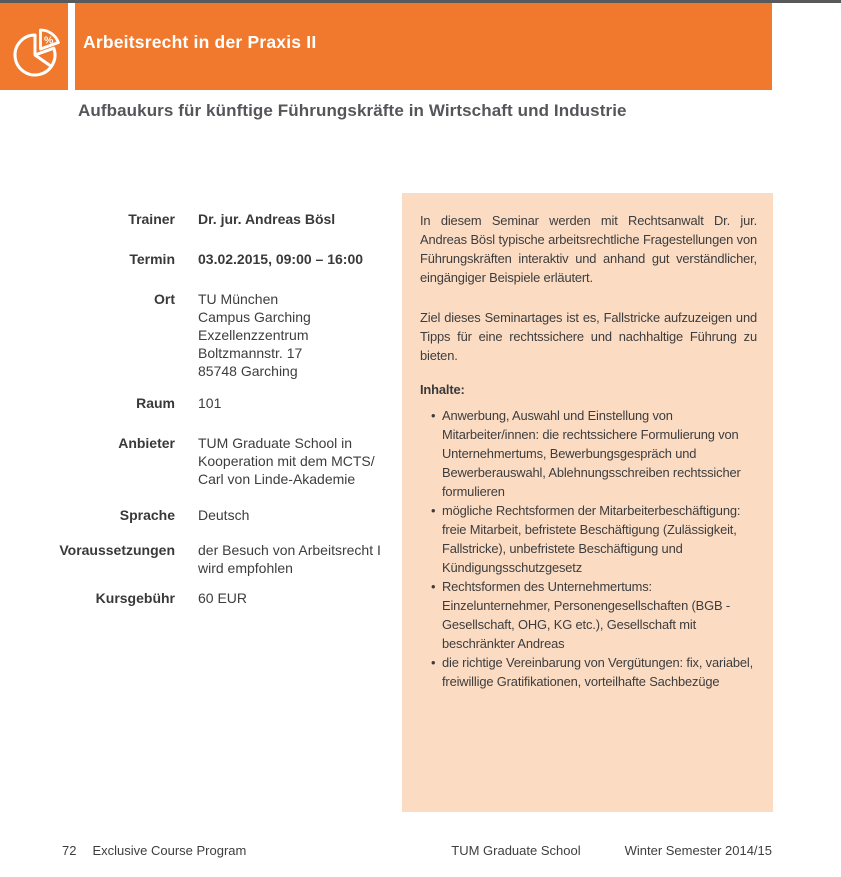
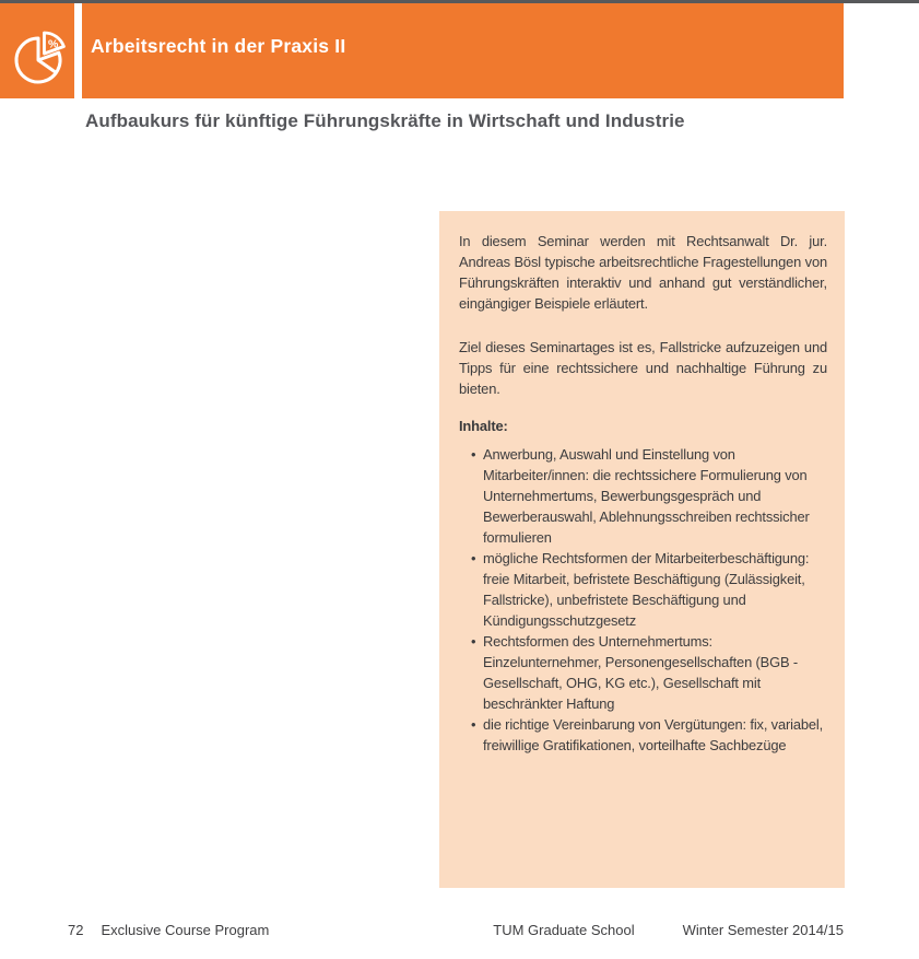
  %
  Arbeitsrecht in der Praxis II
  Aufbaukurs für künftige Führungskräfte in Wirtschaft und Industrie
- Trainer
- Dr. jur. Andreas Bösl
- Termin
- 03.02.2015, 09:00 – 16:00
- Ort
- TU München
- Campus Garching
- Exzellenzzentrum
- Boltzmannstr. 17
- 85748 Garching
- Raum
- 101
- Anbieter
- TUM Graduate School in
- Kooperation mit dem MCTS/
- Carl von Linde-Akademie
- Sprache
- Deutsch
- Voraussetzungen
- der Besuch von Arbeitsrecht I
- wird empfohlen
- Kursgebühr
- 60 EUR
  In diesem Seminar werden mit Rechtsanwalt Dr. jur. Andreas Bösl typische arbeitsrechtliche Fragestellungen von Führungskräften interaktiv und anhand gut verständlicher, eingängiger Beispiele erläutert.
  Ziel dieses Seminartages ist es, Fallstricke aufzuzeigen und Tipps für eine rechtssichere und nachhaltige Führung zu bieten.
  Inhalte:
  Anwerbung, Auswahl und Einstellung von Mitarbeiter/innen: die rechtssichere Formulierung von Unternehmertums, Bewerbungsgespräch und Bewerberauswahl, Ablehnungsschreiben rechtssicher formulieren
  mögliche Rechtsformen der Mitarbeiterbeschäftigung: freie Mitarbeit, befristete Beschäftigung (Zulässigkeit, Fallstricke), unbefristete Beschäftigung und Kündigungsschutzgesetz
- Rechtsformen des Unternehmertums: Einzelunternehmer, Personengesellschaften (BGB - Gesellschaft, OHG, KG etc.), Gesellschaft mit beschränkter Andreas
+ Rechtsformen des Unternehmertums: Einzelunternehmer, Personengesellschaften (BGB - Gesellschaft, OHG, KG etc.), Gesellschaft mit beschränkter Haftung
  die richtige Vereinbarung von Vergütungen: fix, variabel, freiwillige Gratifikationen, vorteilhafte Sachbezüge
  72
  Exclusive Course Program
  TUM Graduate School
  Winter Semester 2014/15
